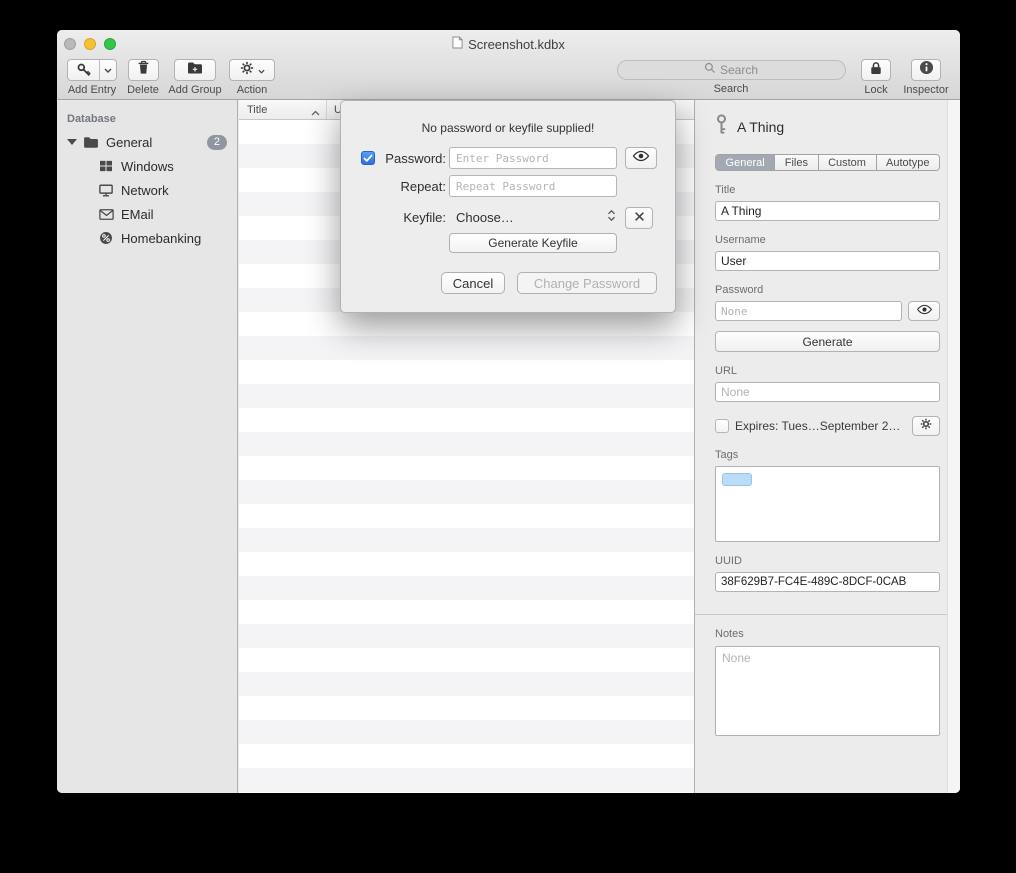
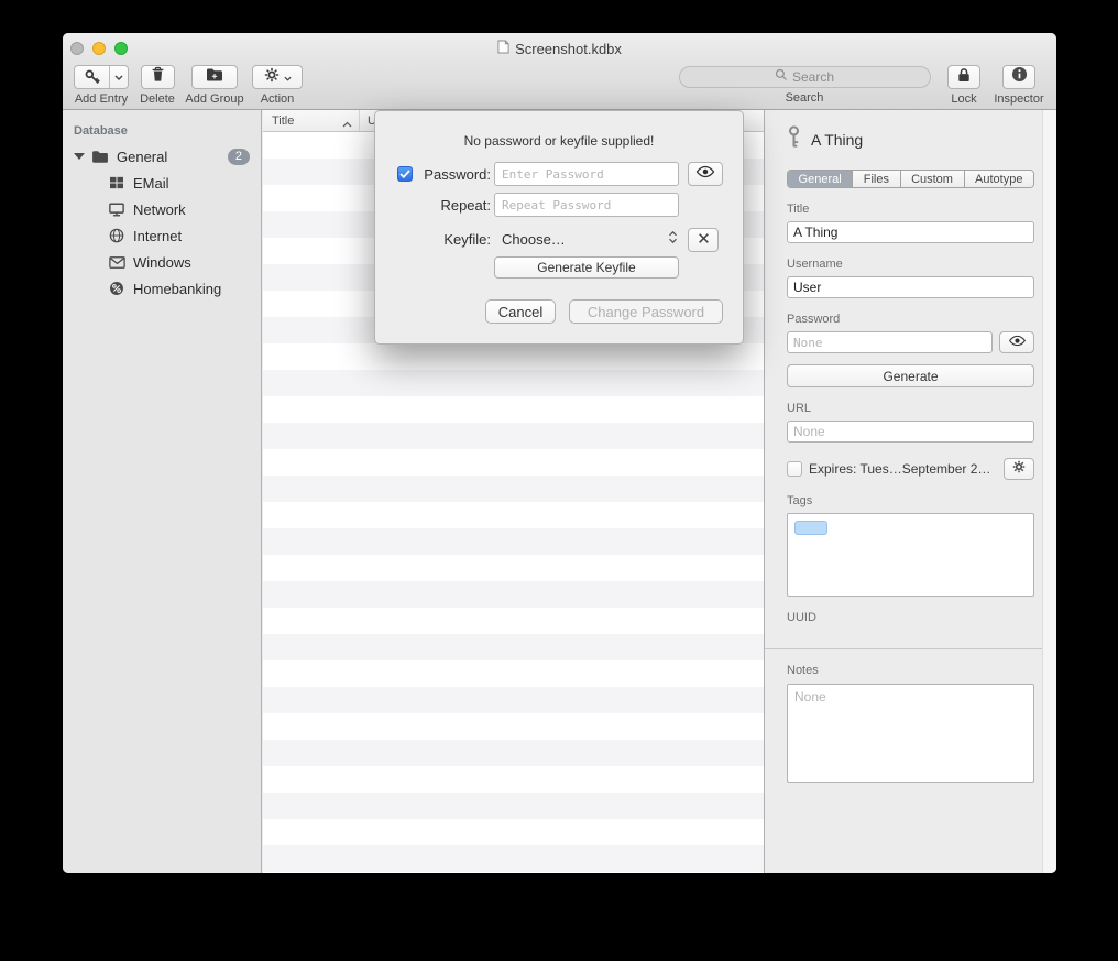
  Screenshot.kdbx
  Add Entry
  Delete
  Add Group
  Action
  Search
  Search
  Lock
  Inspector
  Database
  General
  2
- Windows
+ EMail
  Network
+ Internet
- EMail
+ Windows
  Homebanking
  Title
  U
  A Thing
  General
  Files
  Custom
  Autotype
  Title
  A Thing
  Username
  User
  Password
  None
  Generate
  URL
  None
  Expires: Tues…September 2015
  Tags
  UUID
- 38F629B7-FC4E-489C-8DCF-0CAB
  Notes
  None
  No password or keyfile supplied!
  Password:
  Enter Password
  Repeat:
  Repeat Password
  Keyfile:
  Choose…
  Generate Keyfile
  Cancel
  Change Password
